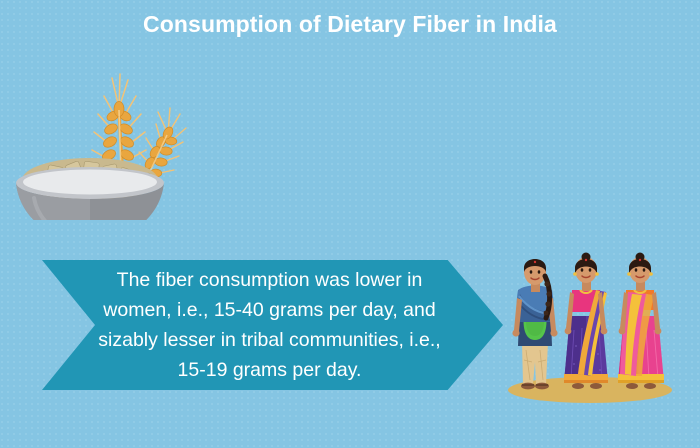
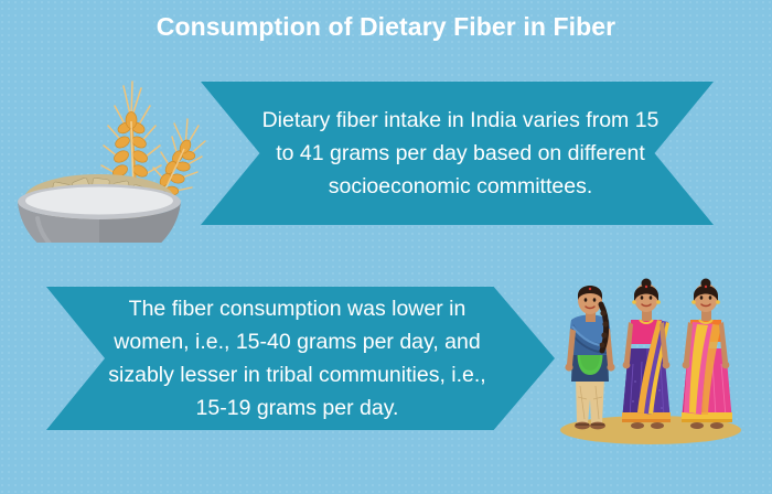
- Consumption of Dietary Fiber in India
+ Consumption of Dietary Fiber in Fiber
+ Dietary fiber intake in India varies from 15 to 41 grams per day based on different socioeconomic committees.
  The fiber consumption was lower in women, i.e., 15-40 grams per day, and sizably lesser in tribal communities, i.e., 15-19 grams per day.
